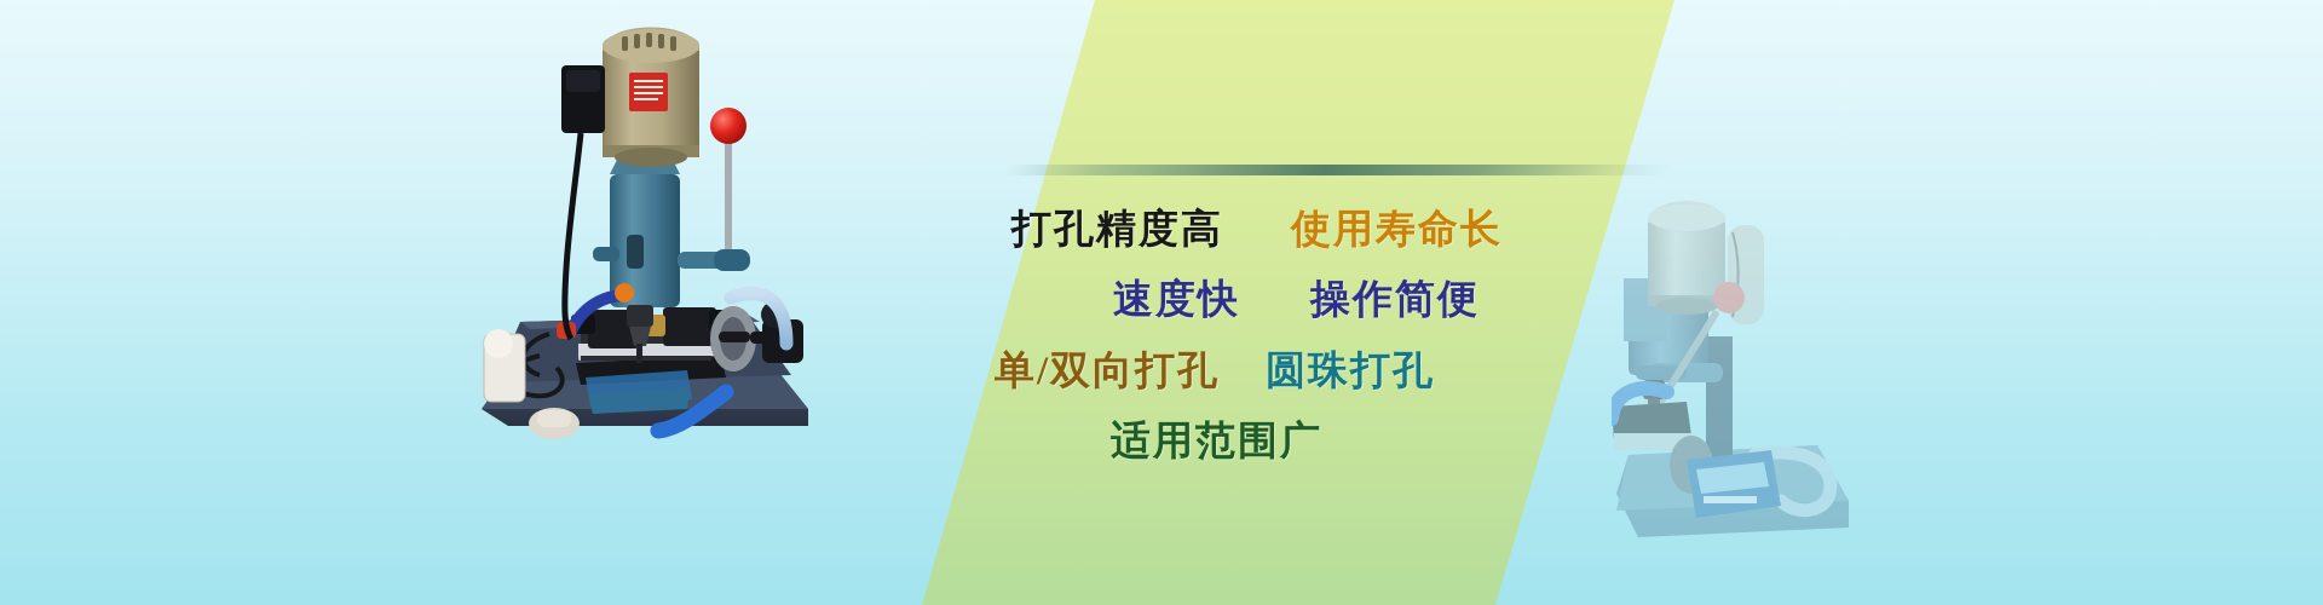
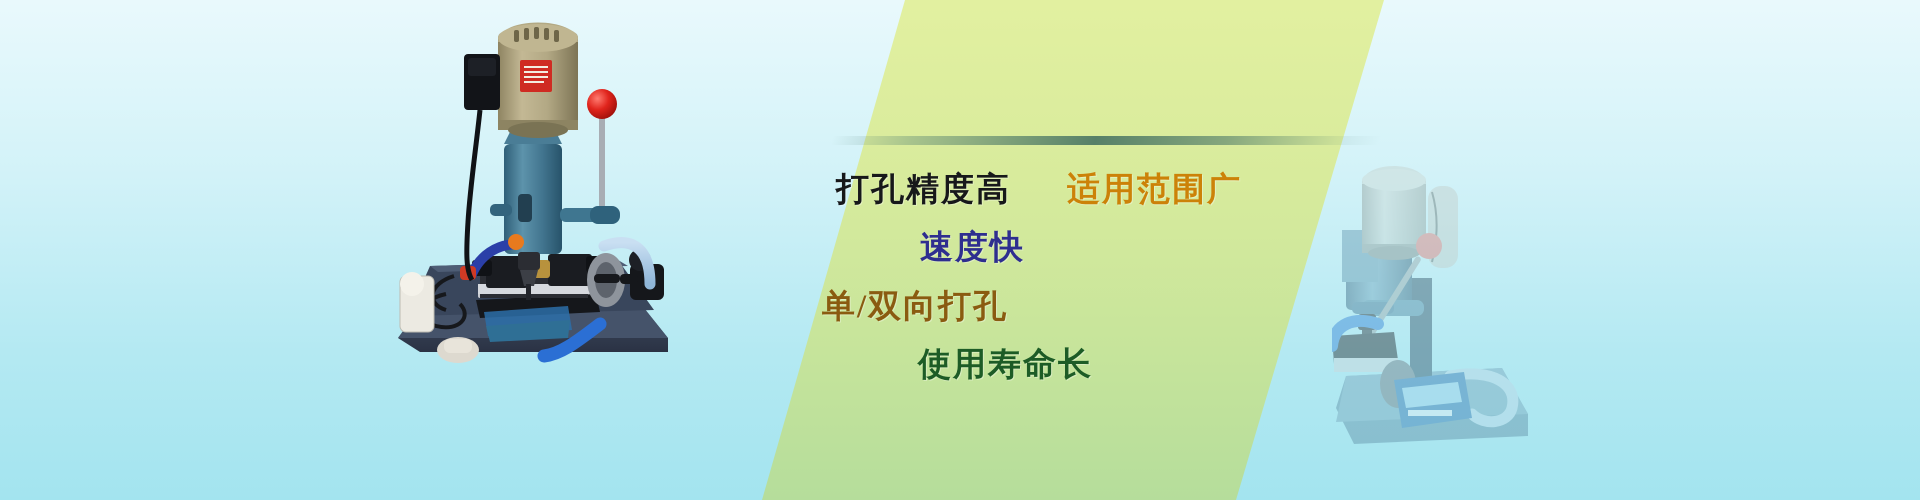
  打孔精度高
- 使用寿命长
+ 适用范围广
  速度快
- 操作简便
  单/双向打孔
- 圆珠打孔
- 适用范围广
+ 使用寿命长
